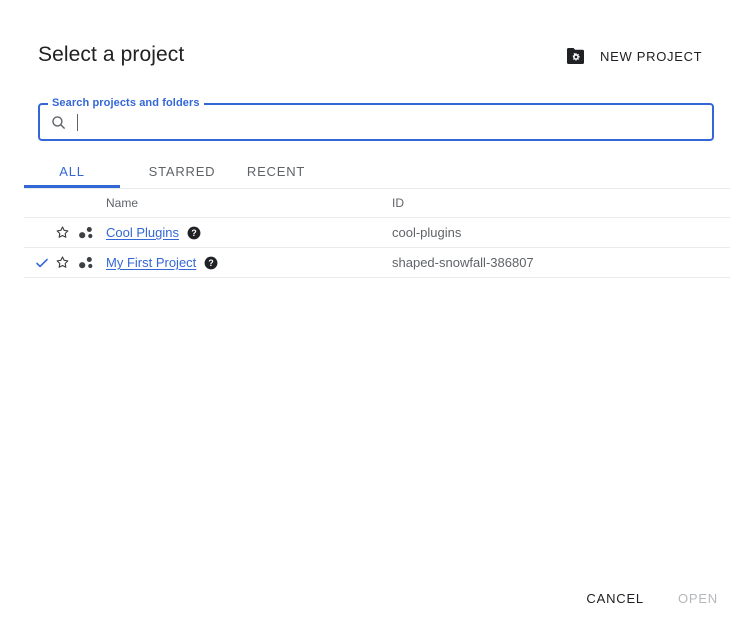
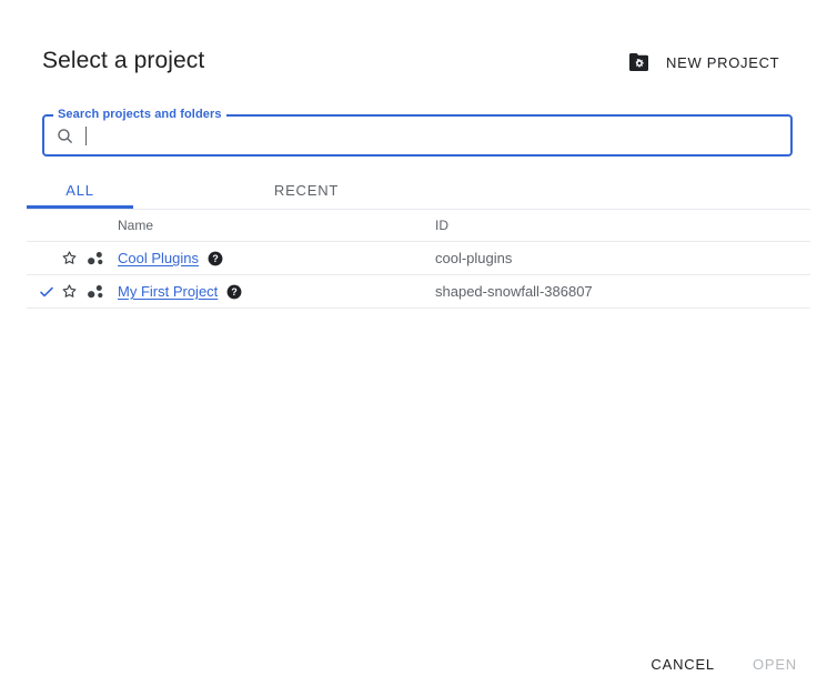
  Select a project
  NEW PROJECT
  Search projects and folders
  ALL
- STARRED
  RECENT
  			Name	ID
  			Cool Plugins ?	cool-plugins
  			My First Project ?	shaped-snowfall-386807
  CANCEL
  OPEN
